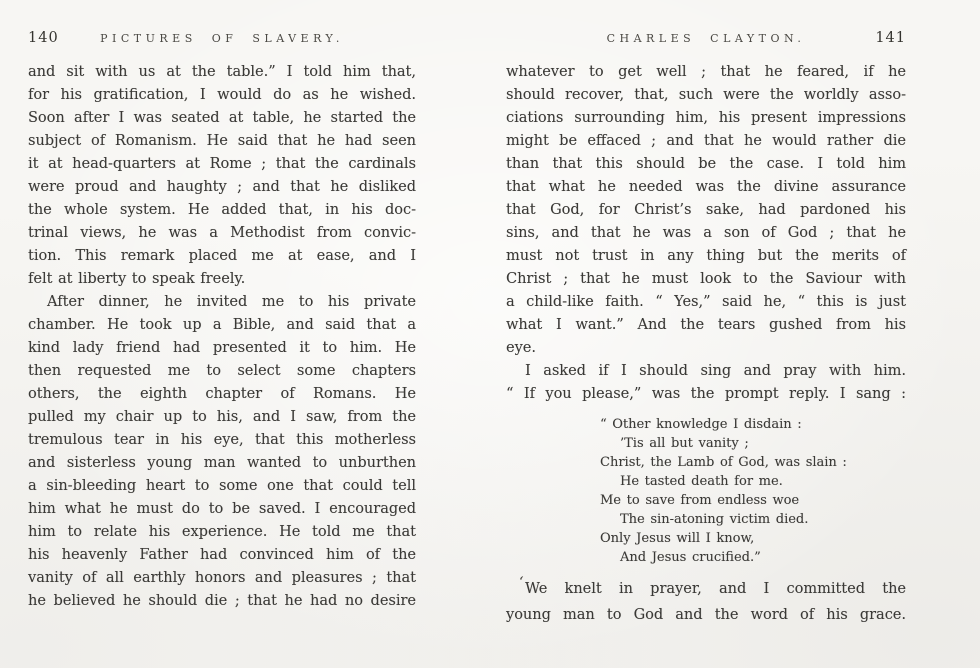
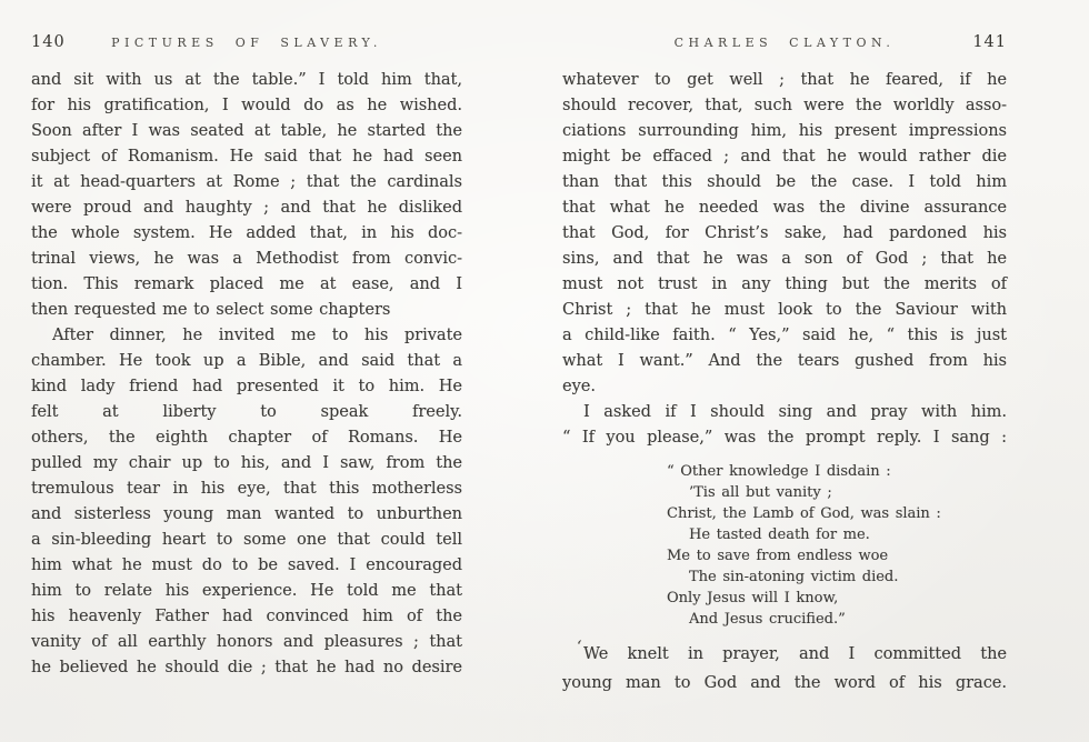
  140
  PICTURES OF SLAVERY.
  and sit with us at the table.” I told him that,
  for his gratification, I would do as he wished.
  Soon after I was seated at table, he started the
  subject of Romanism. He said that he had seen
  it at head-quarters at Rome ; that the cardinals
  were proud and haughty ; and that he disliked
  the whole system. He added that, in his doc-
  trinal views, he was a Methodist from convic-
  tion. This remark placed me at ease, and I
- felt at liberty to speak freely.
+ then requested me to select some chapters
  After dinner, he invited me to his private
  chamber. He took up a Bible, and said that a
  kind lady friend had presented it to him. He
- then requested me to select some chapters
+ felt at liberty to speak freely.
  others, the eighth chapter of Romans. He
  pulled my chair up to his, and I saw, from the
  tremulous tear in his eye, that this motherless
  and sisterless young man wanted to unburthen
  a sin-bleeding heart to some one that could tell
  him what he must do to be saved. I encouraged
  him to relate his experience. He told me that
  his heavenly Father had convinced him of the
  vanity of all earthly honors and pleasures ; that
  he believed he should die ; that he had no desire
  CHARLES CLAYTON.
  141
  whatever to get well ; that he feared, if he
  should recover, that, such were the worldly asso-
  ciations surrounding him, his present impressions
  might be effaced ; and that he would rather die
  than that this should be the case. I told him
  that what he needed was the divine assurance
  that God, for Christ’s sake, had pardoned his
  sins, and that he was a son of God ; that he
  must not trust in any thing but the merits of
  Christ ; that he must look to the Saviour with
  a child-like faith. “ Yes,” said he, “ this is just
  what I want.” And the tears gushed from his
  eye.
  I asked if I should sing and pray with him.
  “ If you please,” was the prompt reply. I sang :
  “ Other knowledge I disdain :
  ’Tis all but vanity ;
  Christ, the Lamb of God, was slain :
  He tasted death for me.
  Me to save from endless woe
  The sin-atoning victim died.
  Only Jesus will I know,
  And Jesus crucified.”
  We knelt in prayer, and I committed the
  young man to God and the word of his grace.
